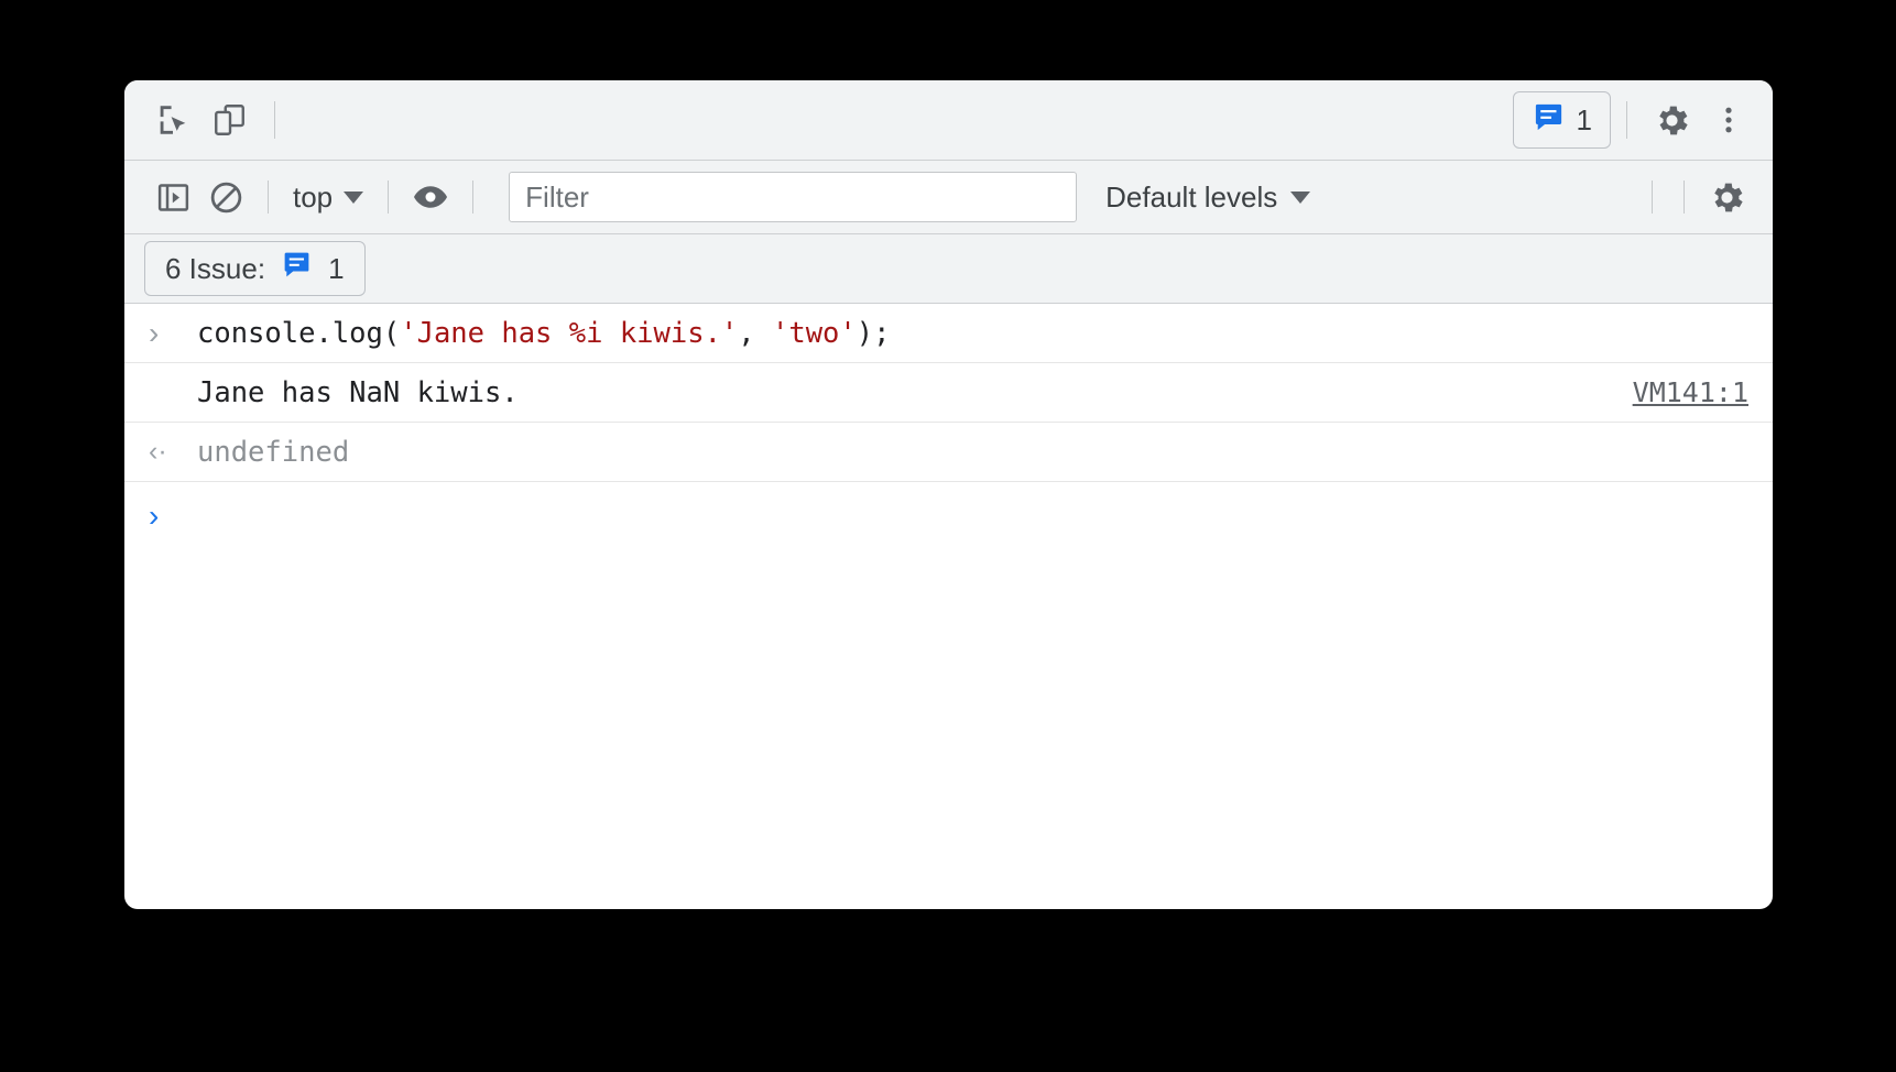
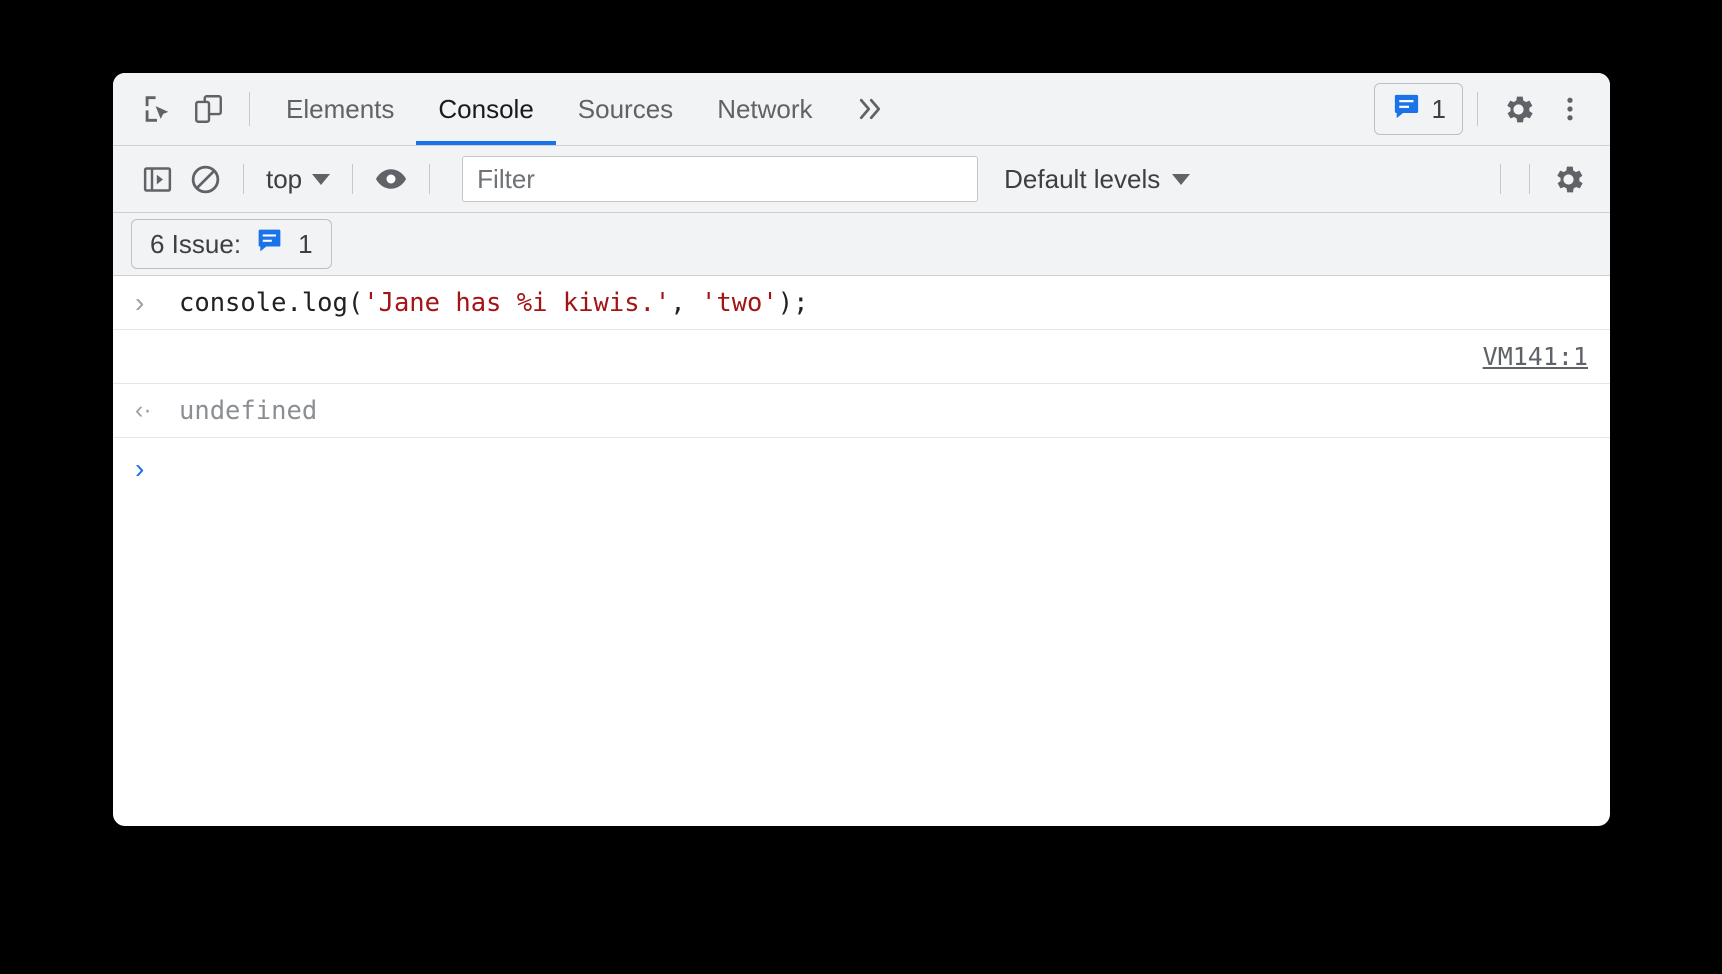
+ Elements
+ Console
+ Sources
+ Network
  1
  top
  Filter
  Default levels
  6 Issue:
  1
  ›
  console.log('Jane has %i kiwis.', 'two');
- Jane has NaN kiwis.
  VM141:1
  ‹·
  undefined
  ›
